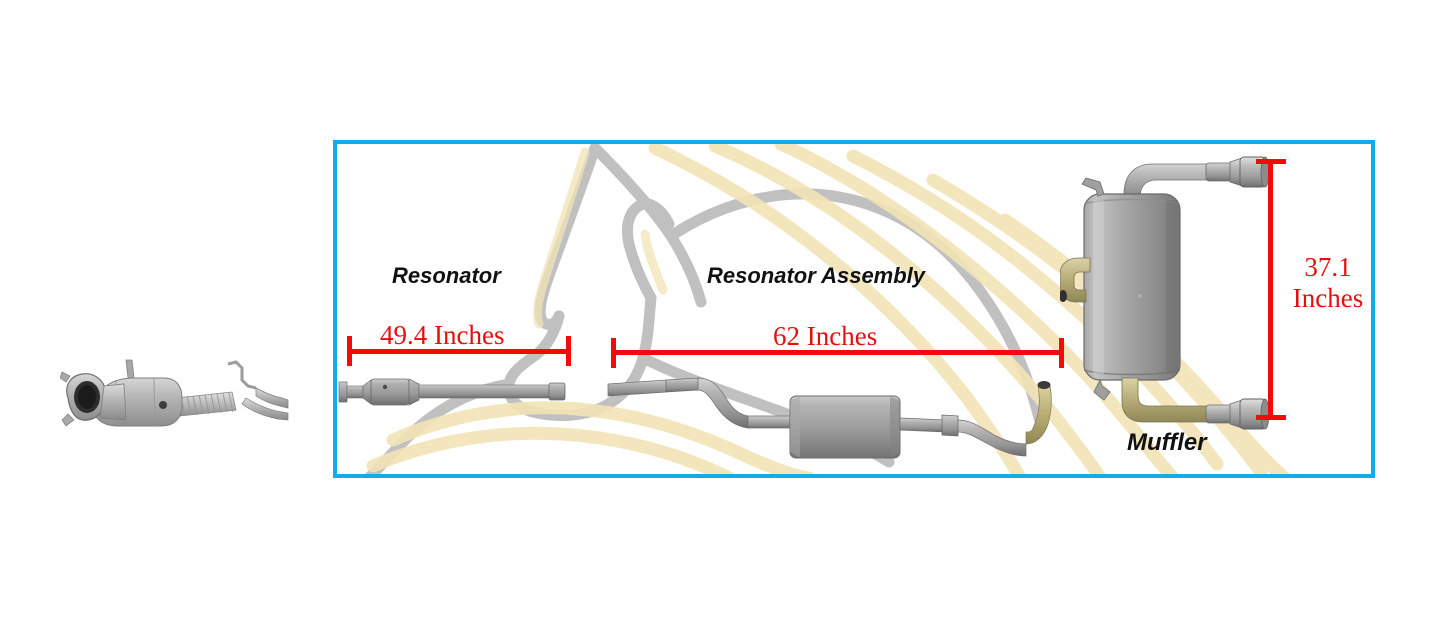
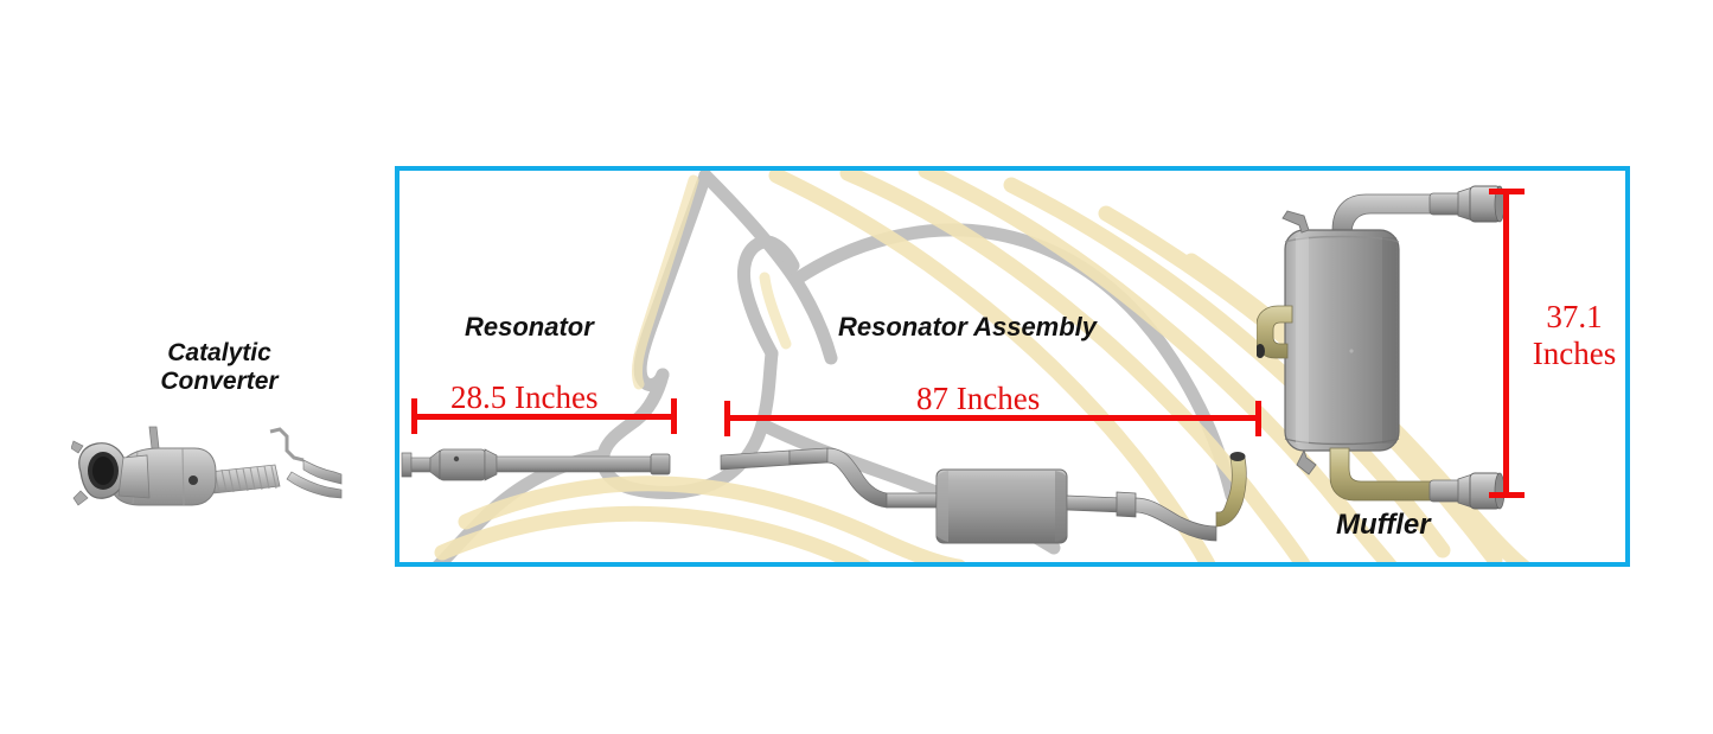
+ Catalytic
+ Converter
  Resonator
  Resonator Assembly
  Muffler
- 49.4 Inches
+ 28.5 Inches
- 62 Inches
+ 87 Inches
  37.1
  Inches
